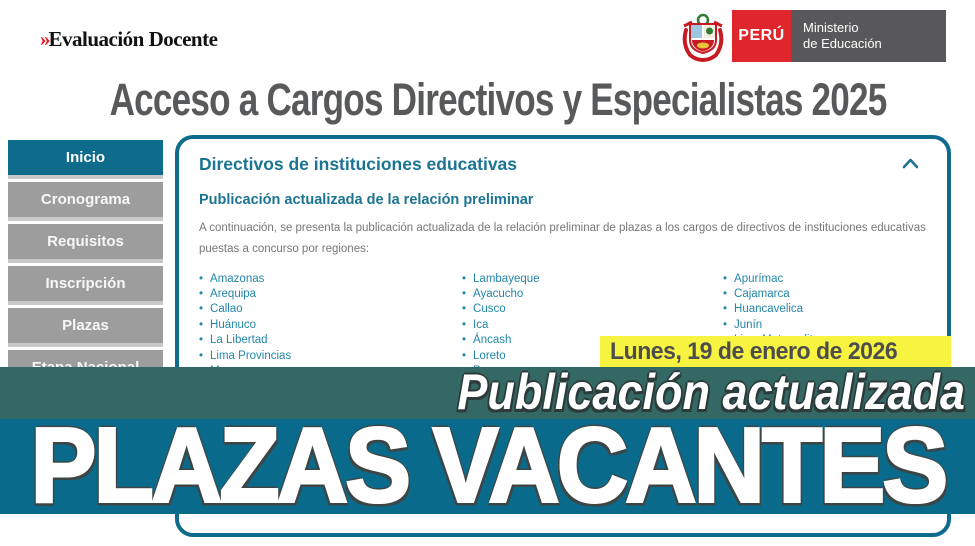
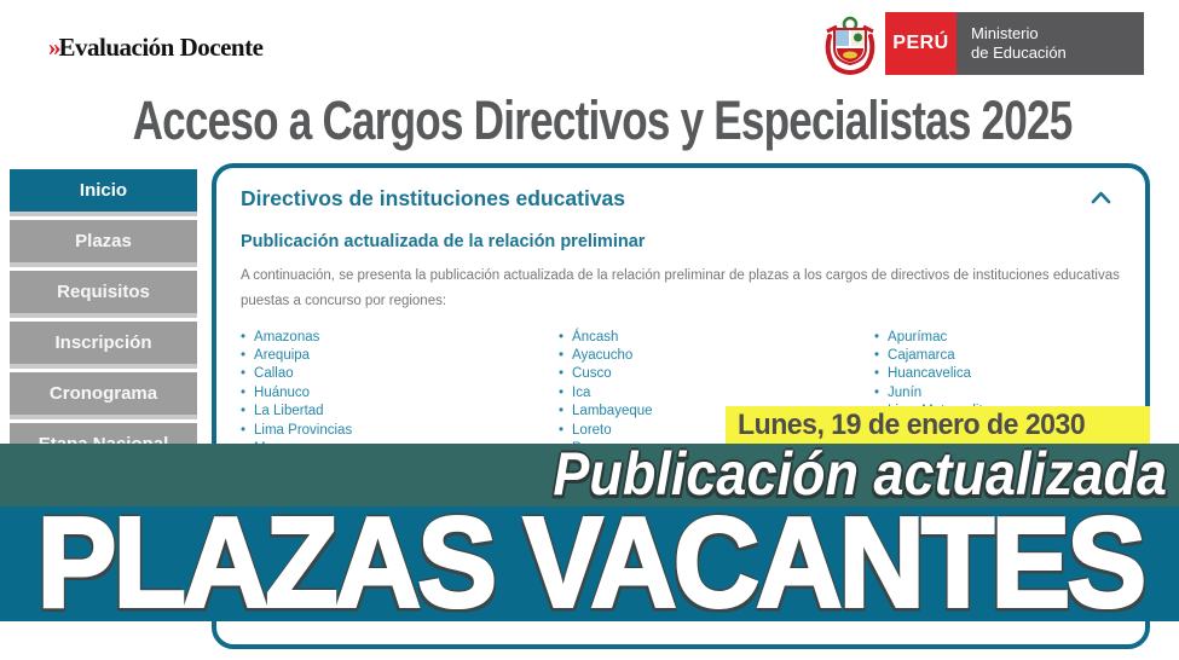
  »Evaluación Docente
  PERÚ
  Ministerio
  de Educación
  Acceso a Cargos Directivos y Especialistas 2025
  Inicio
- Cronograma
+ Plazas
  Requisitos
  Inscripción
- Plazas
+ Cronograma
  Directivos de instituciones educativas
  Publicación actualizada de la relación preliminar
  A continuación, se presenta la publicación actualizada de la relación preliminar de plazas a los cargos de directivos de instituciones educativas puestas a concurso por regiones:
  Amazonas
  Arequipa
  Callao
  Huánuco
  La Libertad
  Lima Provincias
- Lambayeque
+ Áncash
  Ayacucho
  Cusco
  Ica
- Áncash
+ Lambayeque
  Loreto
  Apurímac
  Cajamarca
  Huancavelica
  Junín
- Lunes, 19 de enero de 2026
+ Lunes, 19 de enero de 2030
  Publicación actualizada
  PLAZAS VACANTES
